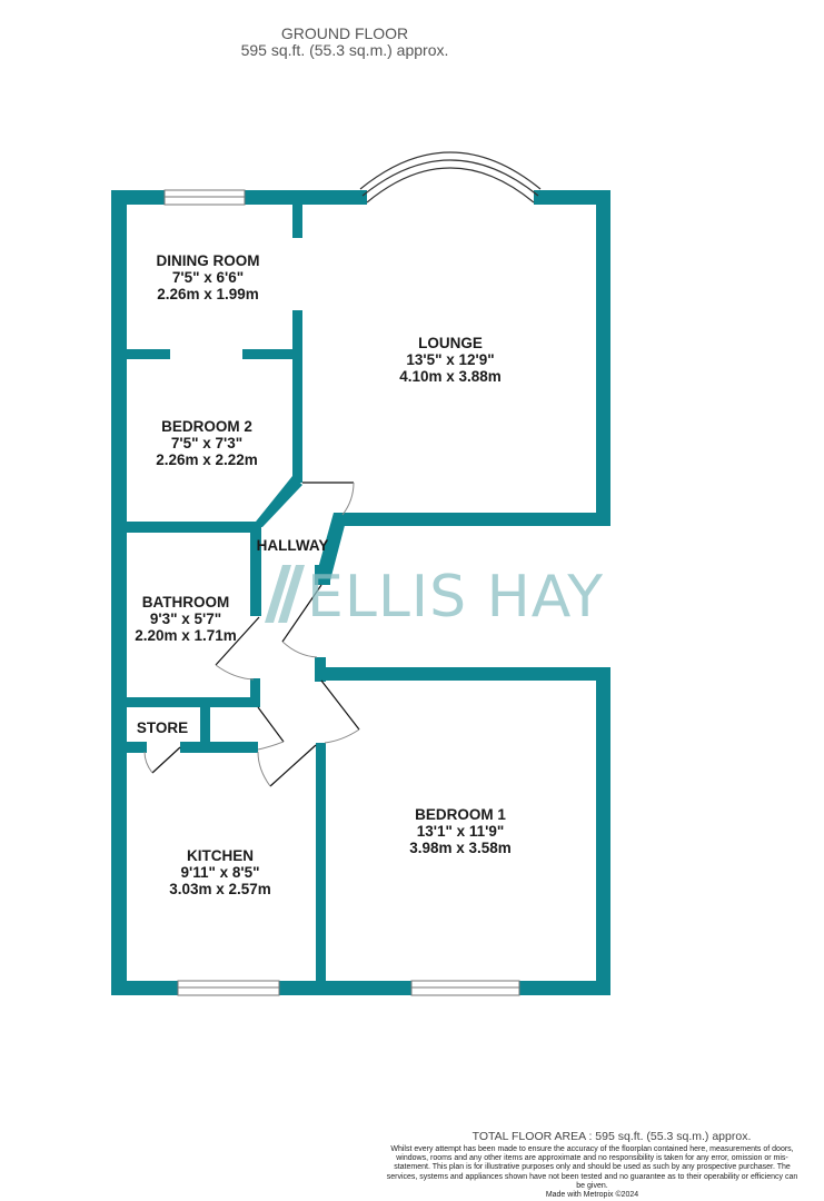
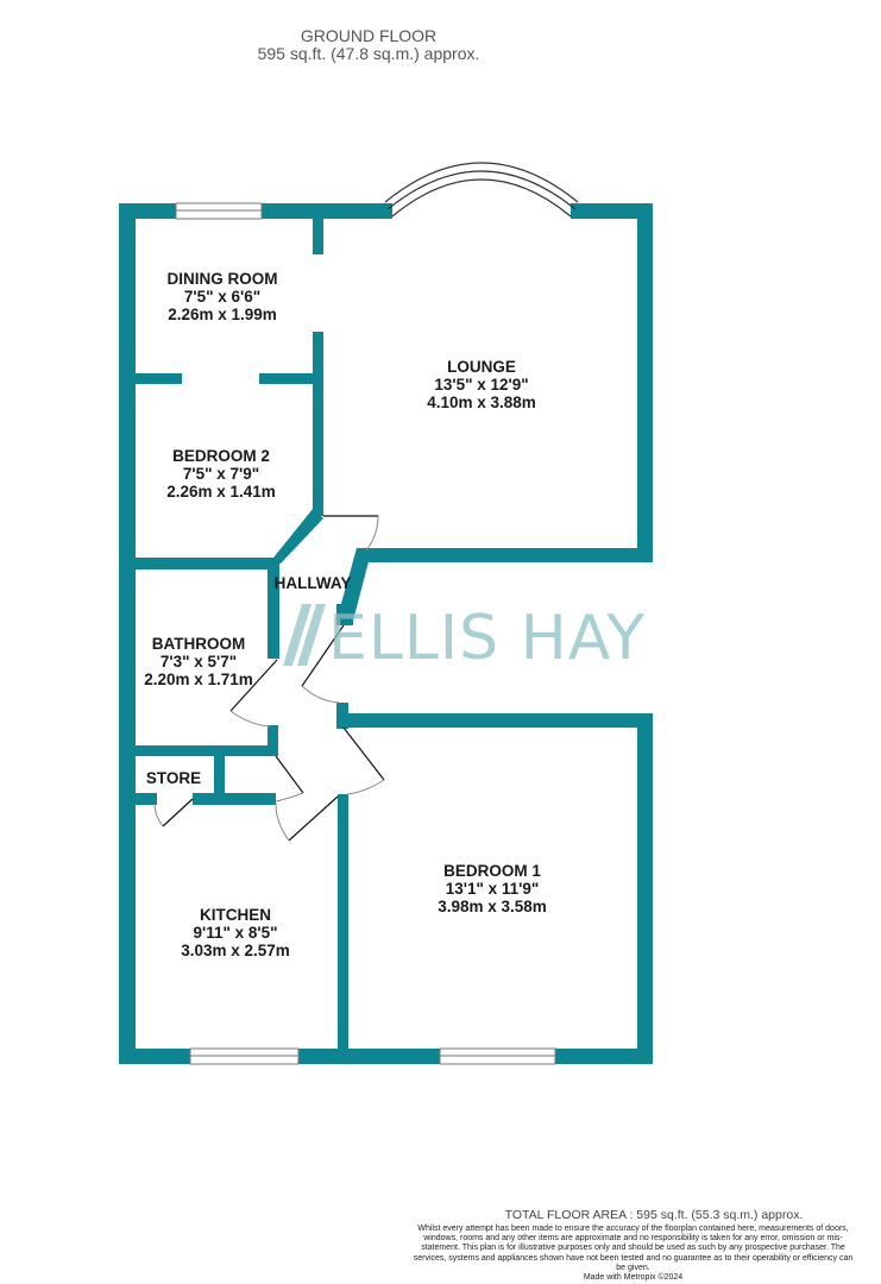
  GROUND FLOOR
- 595 sq.ft. (55.3 sq.m.) approx.
+ 595 sq.ft. (47.8 sq.m.) approx.
  ELLIS HAY
  DINING ROOM
  7'5" x 6'6"
  2.26m x 1.99m
  LOUNGE
  13'5" x 12'9"
  4.10m x 3.88m
  BEDROOM 2
- 7'5" x 7'3"
+ 7'5" x 7'9"
- 2.26m x 2.22m
+ 2.26m x 1.41m
  HALLWAY
  BATHROOM
- 9'3" x 5'7"
+ 7'3" x 5'7"
  2.20m x 1.71m
  STORE
  KITCHEN
  9'11" x 8'5"
  3.03m x 2.57m
  BEDROOM 1
  13'1" x 11'9"
  3.98m x 3.58m
  TOTAL FLOOR AREA : 595 sq.ft. (55.3 sq.m.) approx.
